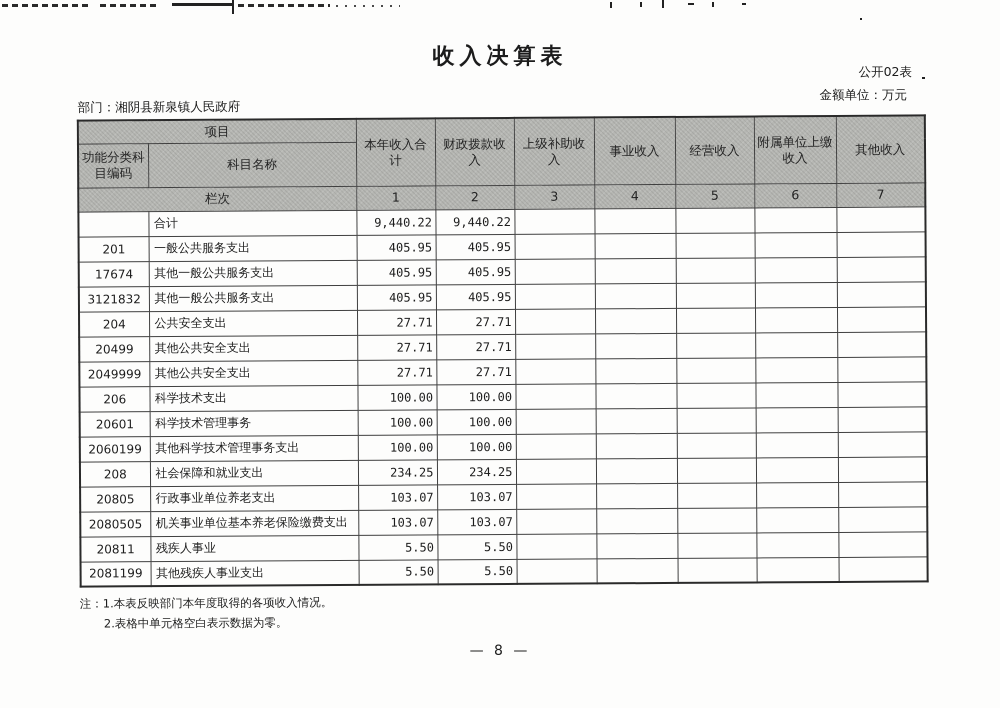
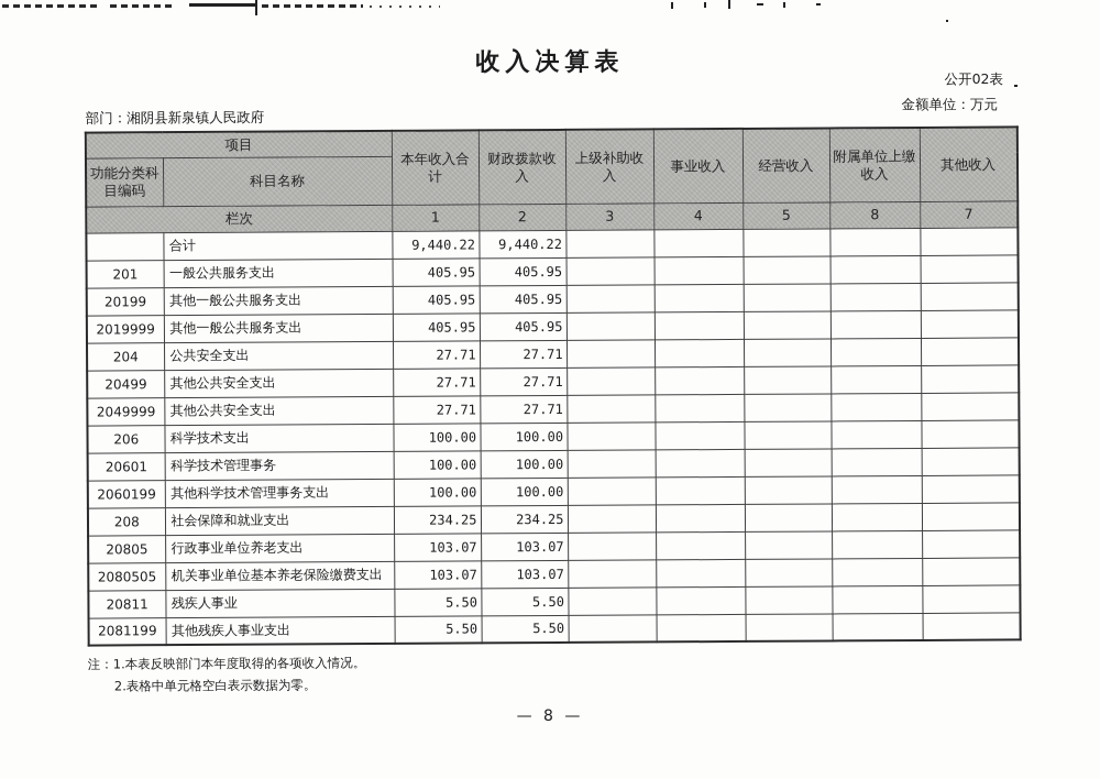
  收入决算表
  公开02表
  金额单位：万元
  部门：湘阴县新泉镇人民政府
  项目	本年收入合计	财政拨款收入	上级补助收入	事业收入	经营收入	附属单位上缴收入	其他收入
  功能分类科目编码	科目名称
- 栏次	1	2	3	4	5	6	7
+ 栏次	1	2	3	4	5	8	7
  	合计	9,440.22	9,440.22
  201	一般公共服务支出	405.95	405.95
- 17674	其他一般公共服务支出	405.95	405.95
+ 20199	其他一般公共服务支出	405.95	405.95
- 3121832	其他一般公共服务支出	405.95	405.95
+ 2019999	其他一般公共服务支出	405.95	405.95
  204	公共安全支出	27.71	27.71
  20499	其他公共安全支出	27.71	27.71
  2049999	其他公共安全支出	27.71	27.71
  206	科学技术支出	100.00	100.00
  20601	科学技术管理事务	100.00	100.00
  2060199	其他科学技术管理事务支出	100.00	100.00
  208	社会保障和就业支出	234.25	234.25
  20805	行政事业单位养老支出	103.07	103.07
  2080505	机关事业单位基本养老保险缴费支出	103.07	103.07
  20811	残疾人事业	5.50	5.50
  2081199	其他残疾人事业支出	5.50	5.50
  注：1.本表反映部门本年度取得的各项收入情况。
  2.表格中单元格空白表示数据为零。
  — 8 —
